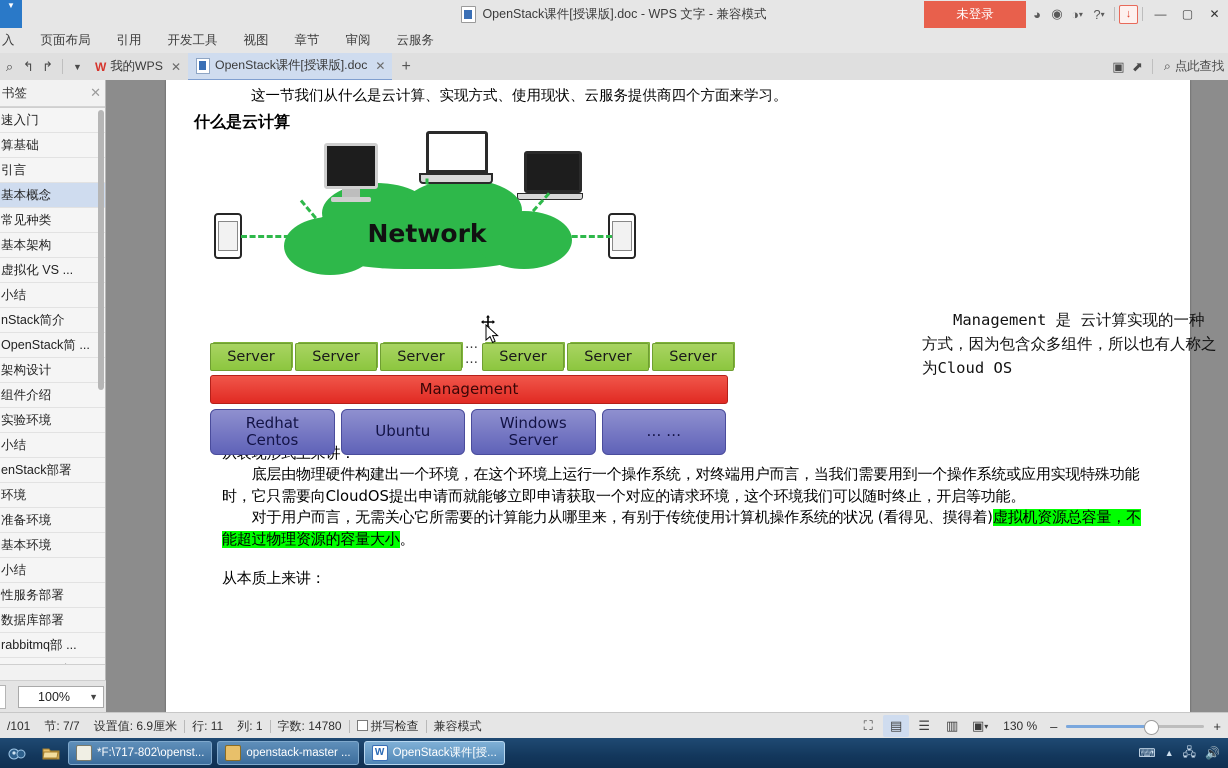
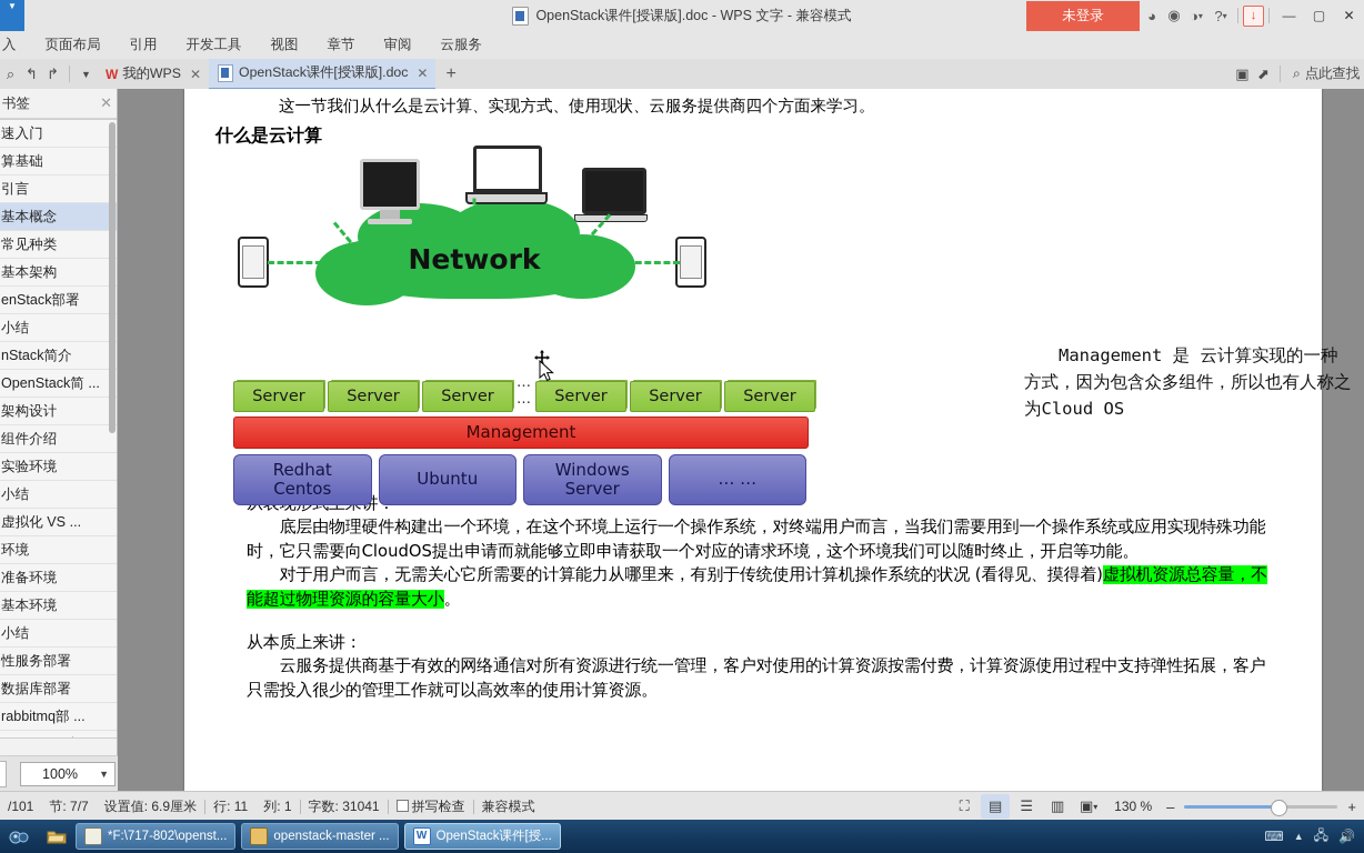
  ▼
  OpenStack课件[授课版].doc - WPS 文字 - 兼容模式
  未登录
  ◕
  ◉
  ◑
  ▾
  ?
  ▾
  ↓
  —
  ▢
  ✕
  入
  页面布局
  引用
  开发工具
  视图
  章节
  审阅
  云服务
  ⌕
  ↰
  ↱
  ▼
  W
  我的WPS
  ✕
  OpenStack课件[授课版].doc
  ✕
  +
  ▣
  ⬈
  ⌕
  点此查找
  书签
  ✕
  速入门
  算基础
  引言
  基本概念
  常见种类
  基本架构
- 虚拟化 VS ...
+ enStack部署
  小结
  nStack简介
  OpenStack简 ...
  架构设计
  组件介绍
  实验环境
  小结
- enStack部署
+ 虚拟化 VS ...
  环境
  准备环境
  基本环境
  小结
  性服务部署
  数据库部署
  rabbitmq部 ...
  100%
  ▼
  这一节我们从什么是云计算、实现方式、使用现状、云服务提供商四个方面来学习。
  什么是云计算
  Network
  Server
  Server
  Server
  … …
  Server
  Server
  Server
  Management
  Redhat
  Centos
  Ubuntu
  Windows
  Server
  … …
  Management 是 云计算实现的一种
  方式，因为包含众多组件，所以也有人称之
  为Cloud OS
  底层由物理硬件构建出一个环境，在这个环境上运行一个操作系统，对终端用户而言，当我们需要用到一个操作系统或应用实现特殊功能时，它只需要向CloudOS提出申请而就能够立即申请获取一个对应的请求环境，这个环境我们可以随时终止，开启等功能。
  对于用户而言，无需关心它所需要的计算能力从哪里来，有别于传统使用计算机操作系统的状况 (看得见、摸得着)虚拟机资源总容量，不能超过物理资源的容量大小。
  从本质上来讲：
+ 云服务提供商基于有效的网络通信对所有资源进行统一管理，客户对使用的计算资源按需付费，计算资源使用过程中支持弹性拓展，客户只需投入很少的管理工作就可以高效率的使用计算资源。
  /101
  节: 7/7
  设置值: 6.9厘米
  行: 11
  列: 1
- 字数: 14780
+ 字数: 31041
  拼写检查
  兼容模式
  ⛶
  ▤
  ☰
  ▥
  ▣
  ▾
  130 %
  –
  +
  *F:\717-802\openst...
  openstack-master ...
  W
  OpenStack课件[授...
  ⌨
  ▲
  🖧
  🔊
